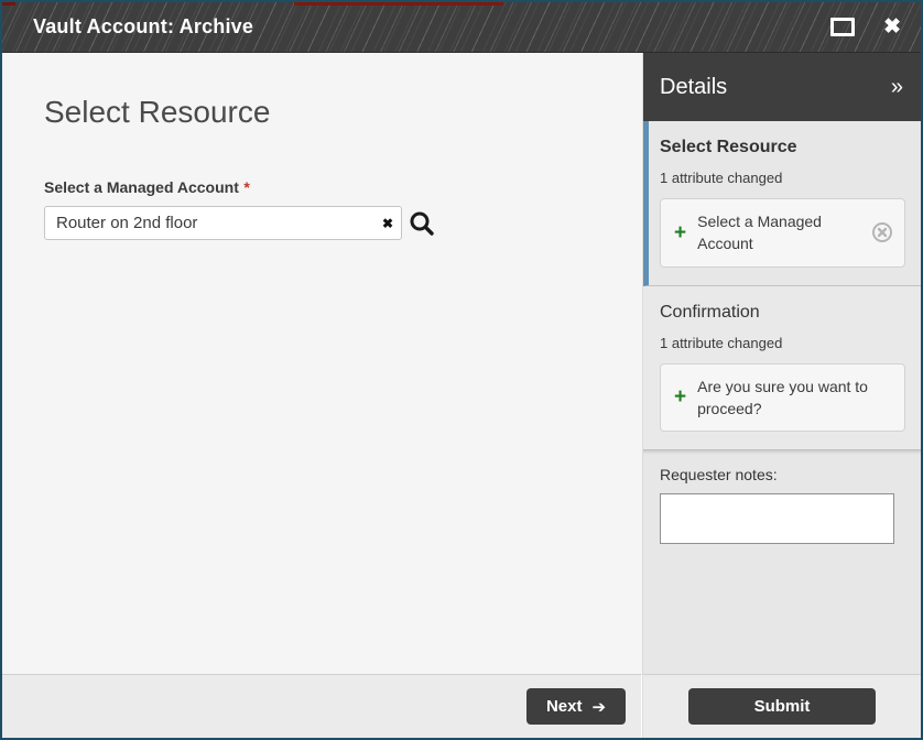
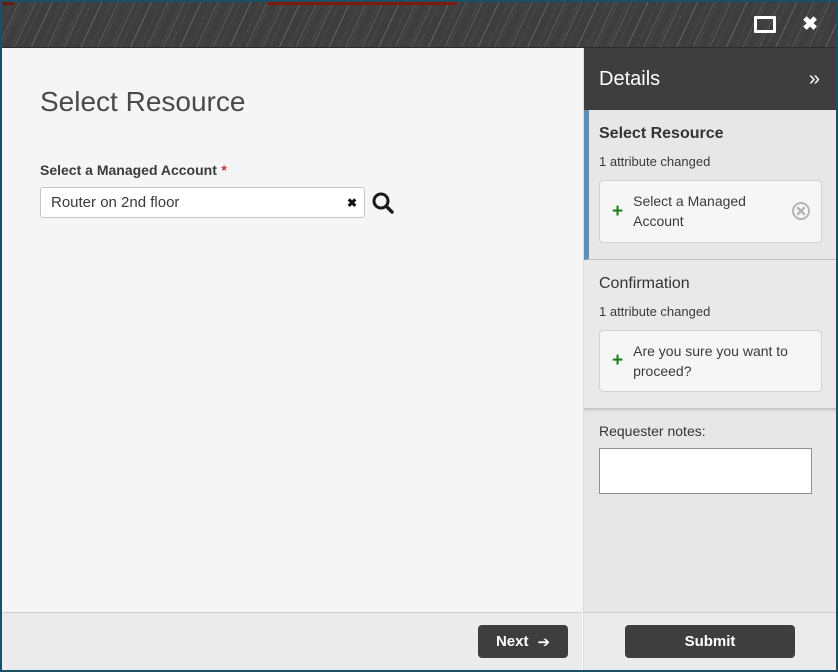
- Vault Account: Archive
  ✖
  Select Resource
  Select a Managed Account *
  Router on 2nd floor
  ✖
  Next
  ➔
  Details
  »
  Select Resource
  1 attribute changed
  +
  Select a Managed Account
  Confirmation
  1 attribute changed
  +
  Are you sure you want to proceed?
  Requester notes:
  Submit
